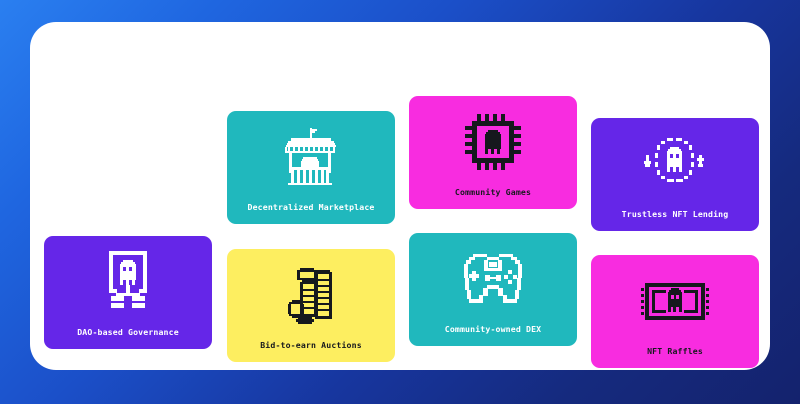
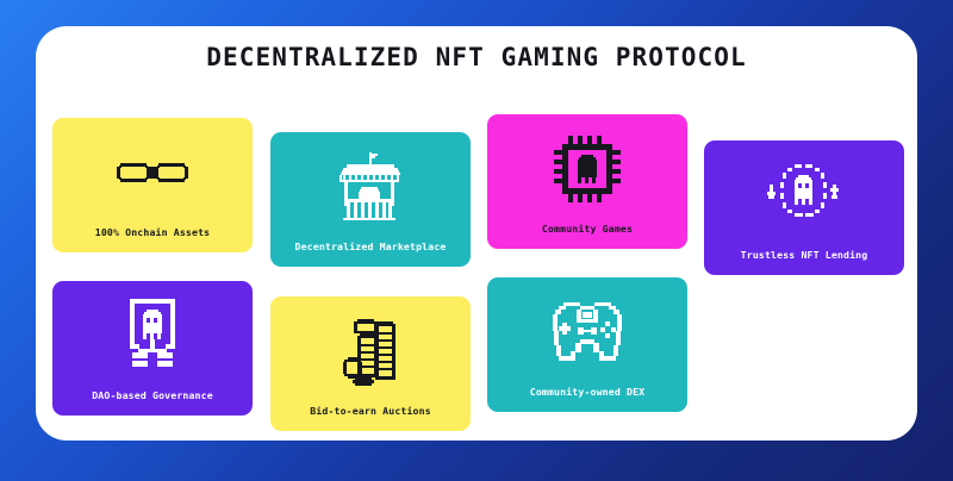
+ DECENTRALIZED NFT GAMING PROTOCOL
+ 100% Onchain Assets
  Decentralized Marketplace
  Community Games
  Trustless NFT Lending
  DAO-based Governance
  Bid-to-earn Auctions
  Community-owned DEX
- NFT Raffles
